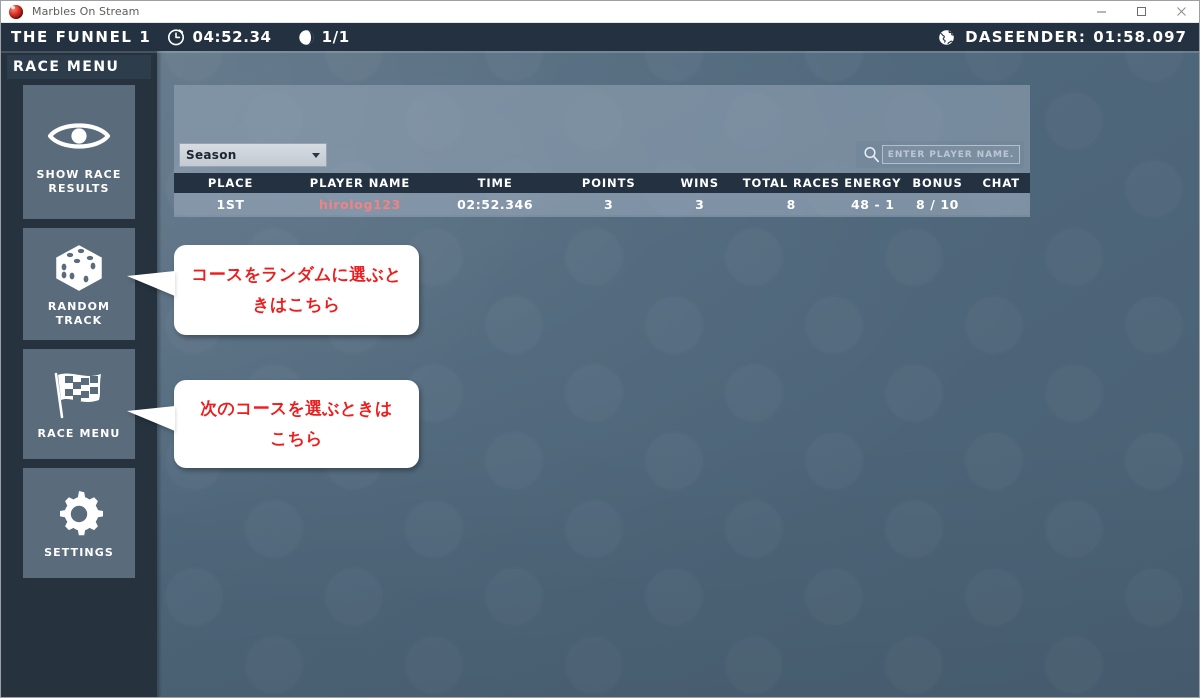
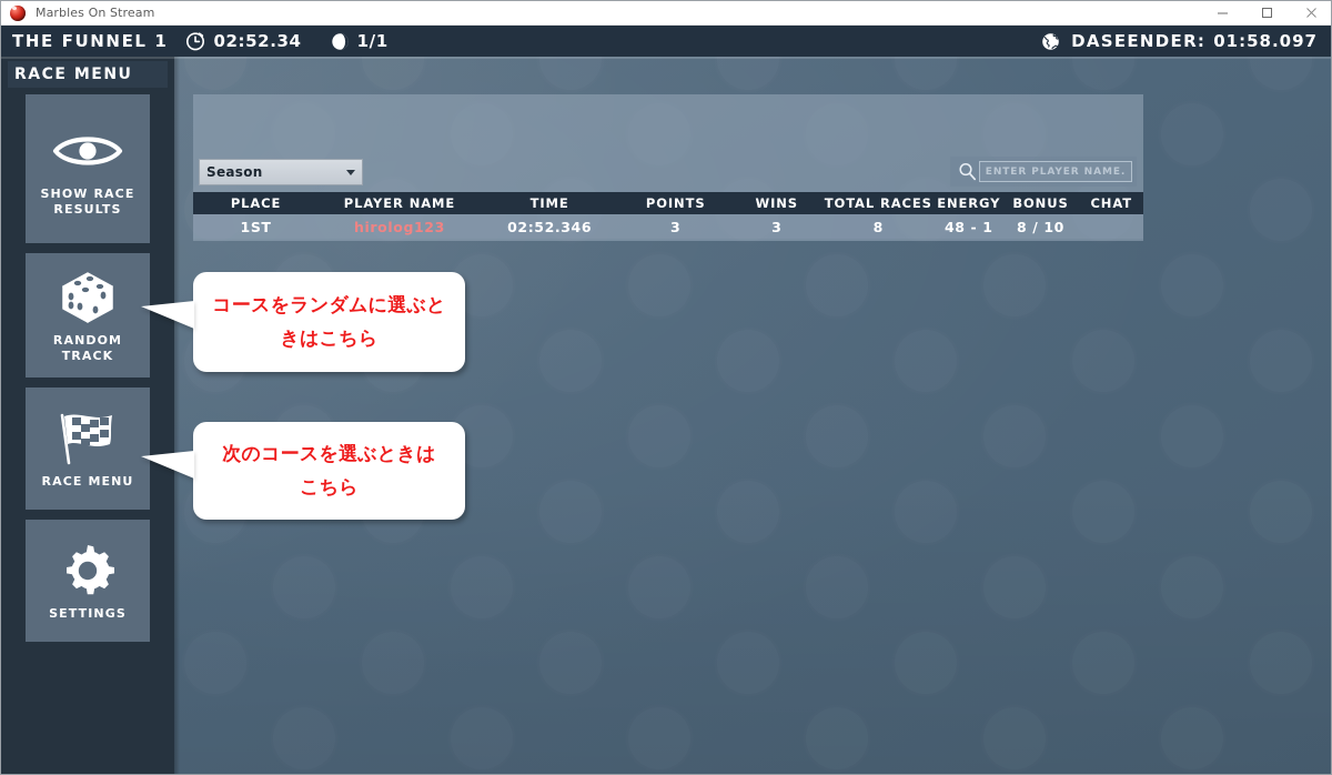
  Marbles On Stream
  THE FUNNEL 1
- 04:52.34
+ 02:52.34
  1/1
  DASEENDER:
  01:58.097
  RACE MENU
  SHOW RACE
  RESULTS
  RANDOM
  TRACK
  RACE MENU
  SETTINGS
  Season
  ENTER PLAYER NAME.
  PLACE
  PLAYER NAME
  TIME
  POINTS
  WINS
  TOTAL RACES
  ENERGY
  BONUS
  CHAT
  1ST
  hirolog123
  02:52.346
  3
  3
  8
  48 - 1
  8 / 10
  コースをランダムに選ぶと
  きはこちら
  次のコースを選ぶときは
  こちら
